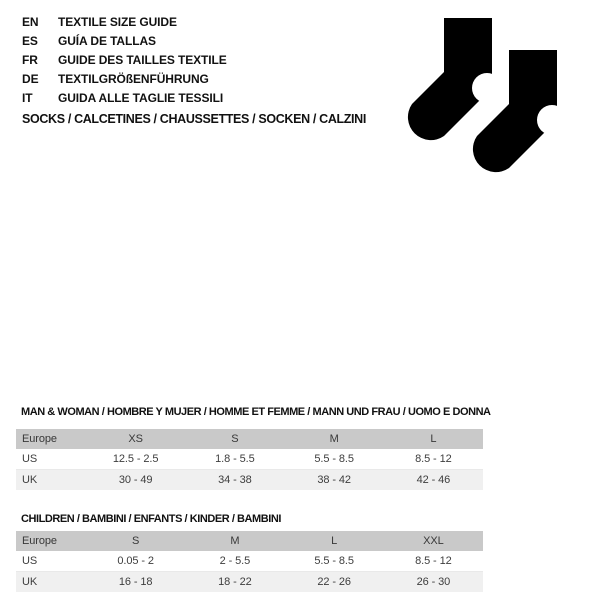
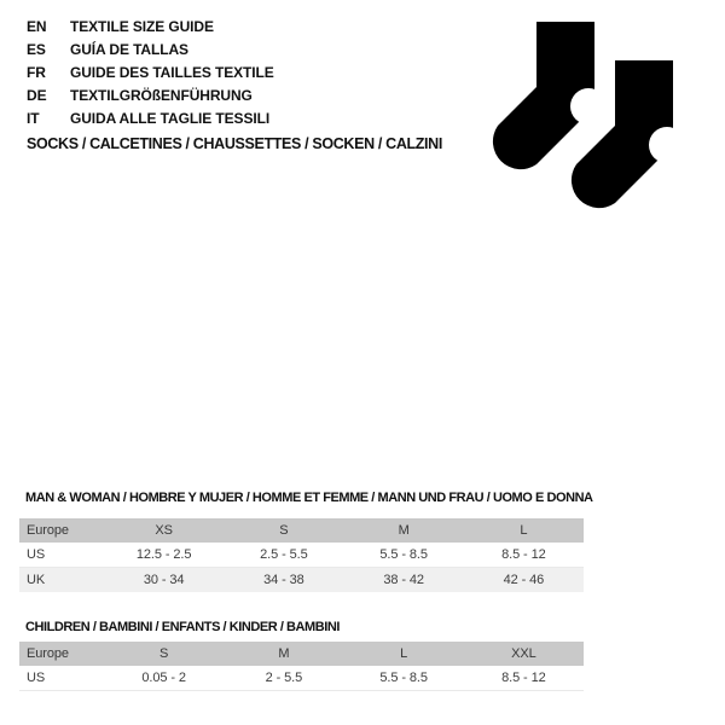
  EN TEXTILE SIZE GUIDE
  ES GUÍA DE TALLAS
  FR GUIDE DES TAILLES TEXTILE
  DE TEXTILGRÖßENFÜHRUNG
  IT GUIDA ALLE TAGLIE TESSILI
  SOCKS / CALCETINES / CHAUSSETTES / SOCKEN / CALZINI
  MAN & WOMAN / HOMBRE Y MUJER / HOMME ET FEMME / MANN UND FRAU / UOMO E DONNA
  Europe	XS	S	M	L
- US	12.5 - 2.5	1.8 - 5.5	5.5 - 8.5	8.5 - 12
+ US	12.5 - 2.5	2.5 - 5.5	5.5 - 8.5	8.5 - 12
- UK	30 - 49	34 - 38	38 - 42	42 - 46
+ UK	30 - 34	34 - 38	38 - 42	42 - 46
  CHILDREN / BAMBINI / ENFANTS / KINDER / BAMBINI
  Europe	S	M	L	XXL
  US	0.05 - 2	2 - 5.5	5.5 - 8.5	8.5 - 12
- UK	16 - 18	18 - 22	22 - 26	26 - 30
